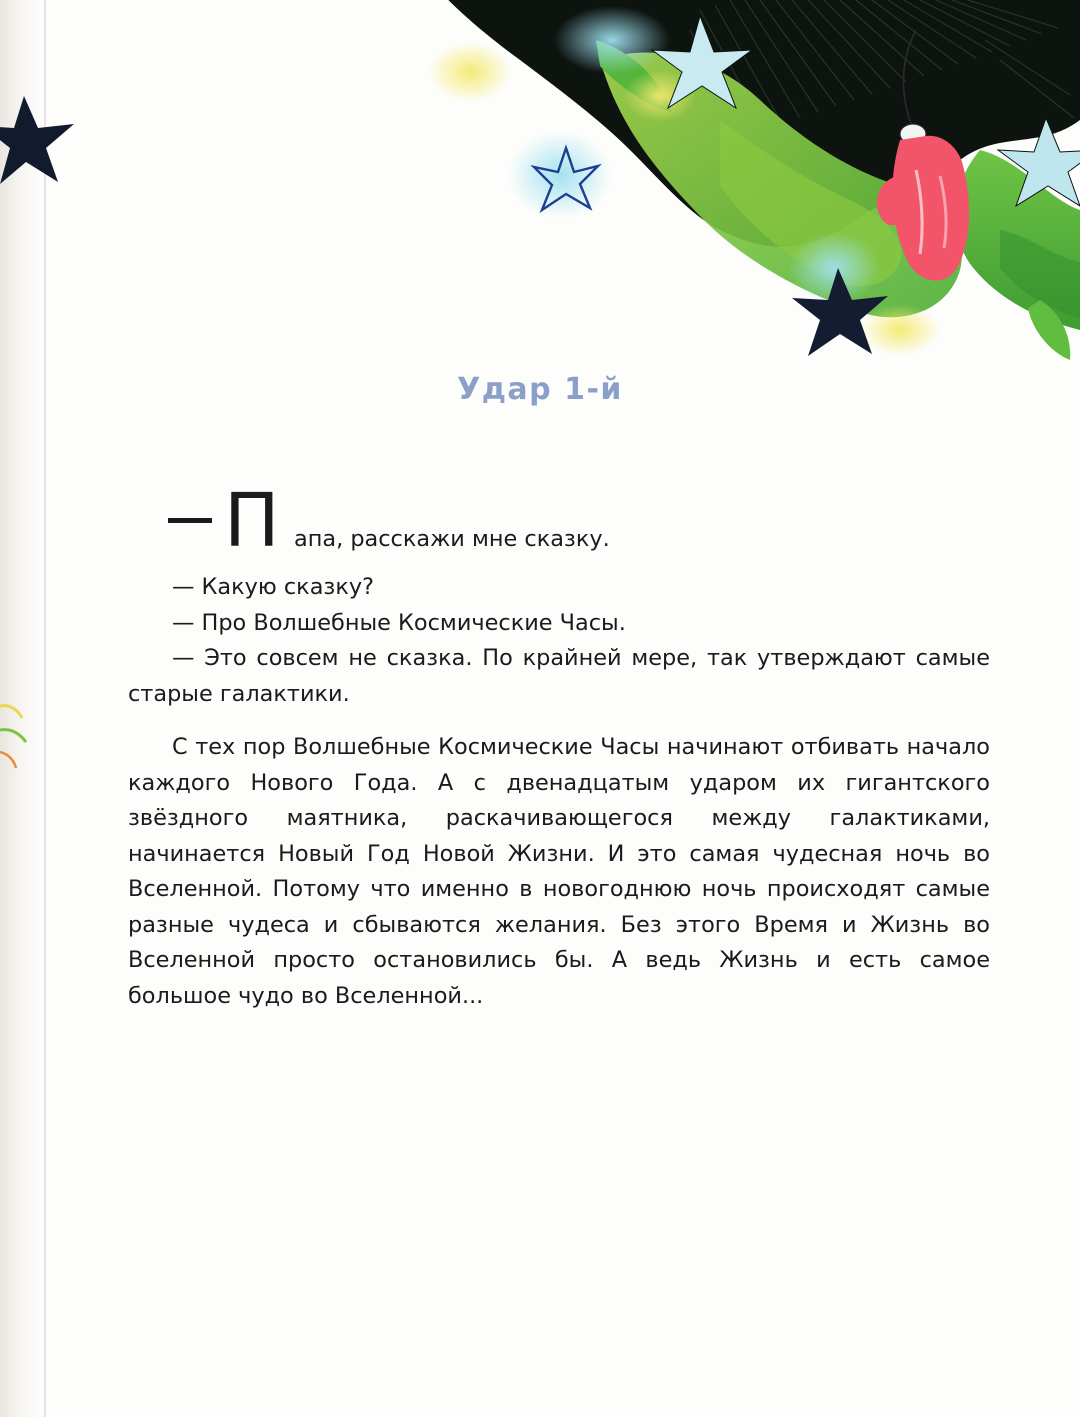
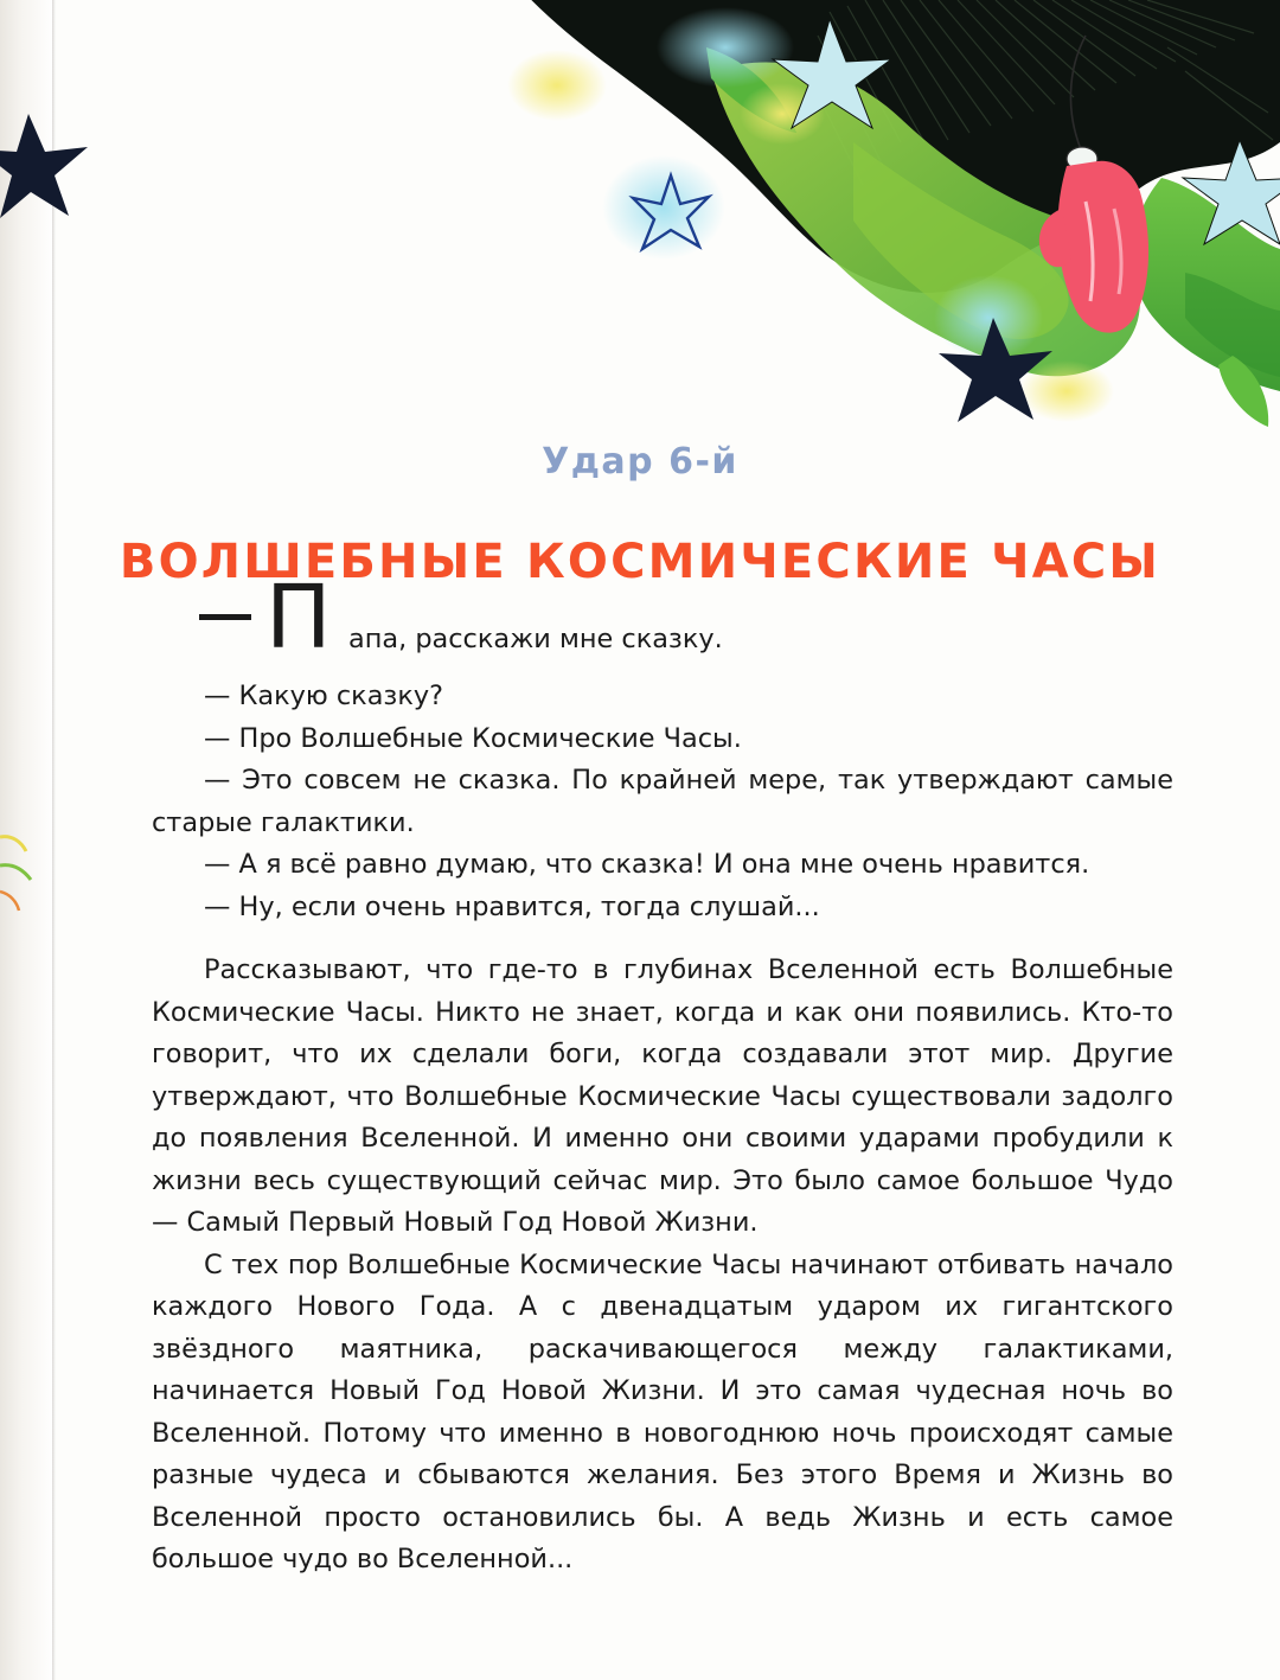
- Удар 1-й
+ Удар 6-й
+ ВОЛШЕБНЫЕ КОСМИЧЕСКИЕ ЧАСЫ
  П
  апа, расскажи мне сказку.
  — Какую сказку?
  — Про Волшебные Космические Часы.
  — Это совсем не сказка. По крайней мере, так утверждают самые старые галактики.
+ — А я всё равно думаю, что сказка! И она мне очень нравится.
+ — Ну, если очень нравится, тогда слушай...
+ Рассказывают, что где-то в глубинах Вселенной есть Волшебные Космические Часы. Никто не знает, когда и как они появились. Кто-то говорит, что их сделали боги, когда создавали этот мир. Другие утверждают, что Волшебные Космические Часы существовали задолго до появления Вселенной. И именно они своими ударами пробудили к жизни весь существующий сейчас мир. Это было самое большое Чудо — Самый Первый Новый Год Новой Жизни.
  С тех пор Волшебные Космические Часы начинают отбивать начало каждого Нового Года. А с двенадцатым ударом их гигантского звёздного маятника, раскачивающегося между галактиками, начинается Новый Год Новой Жизни. И это самая чудесная ночь во Вселенной. Потому что именно в новогоднюю ночь происходят самые разные чудеса и сбываются желания. Без этого Время и Жизнь во Вселенной просто остановились бы. А ведь Жизнь и есть самое большое чудо во Вселенной...
